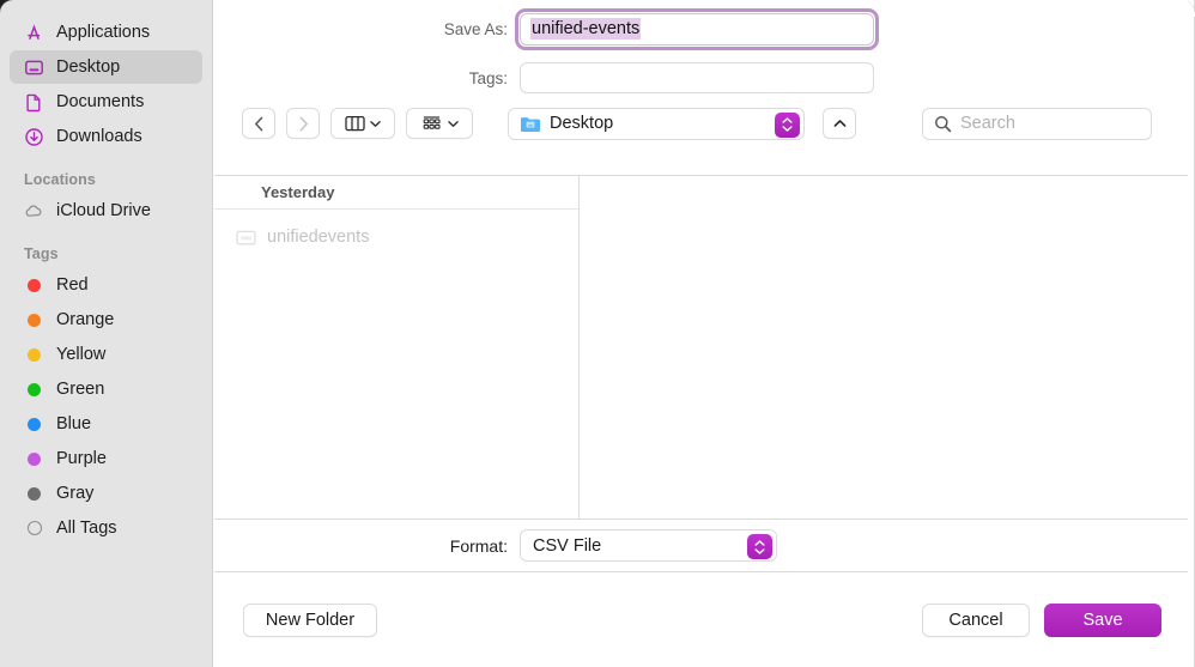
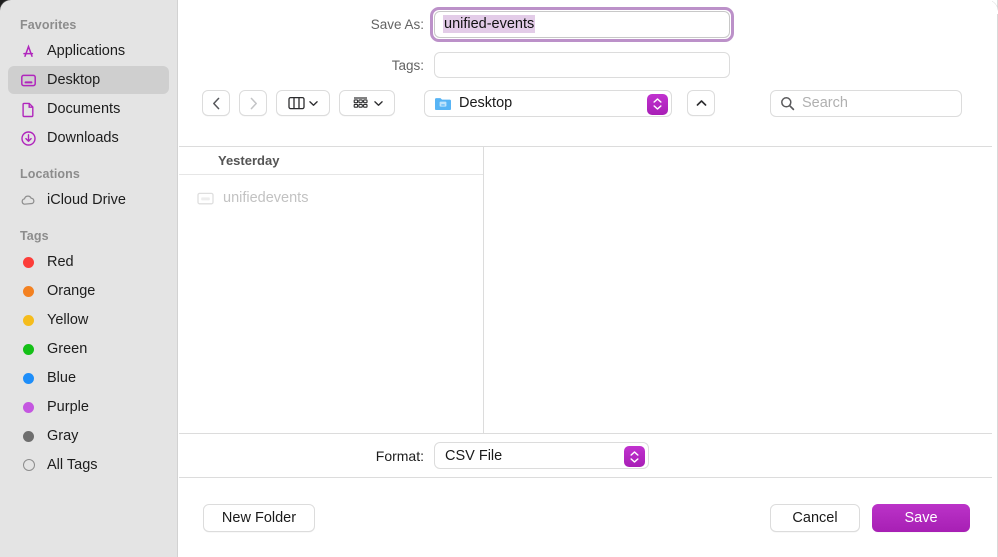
+ Favorites
  Applications
  Desktop
  Documents
  Downloads
  Locations
  iCloud Drive
  Tags
  Red
  Orange
  Yellow
  Green
  Blue
  Purple
  Gray
  All Tags
  Save As:
  unified-events
  Tags:
  Desktop
  Search
  Yesterday
  unifiedevents
  Format:
  CSV File
  New Folder
  Cancel
  Save
